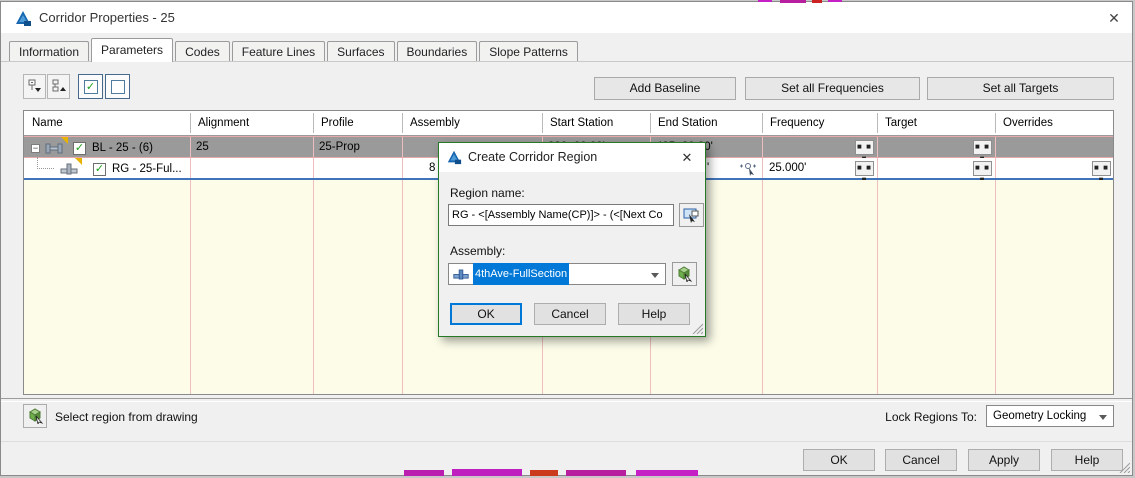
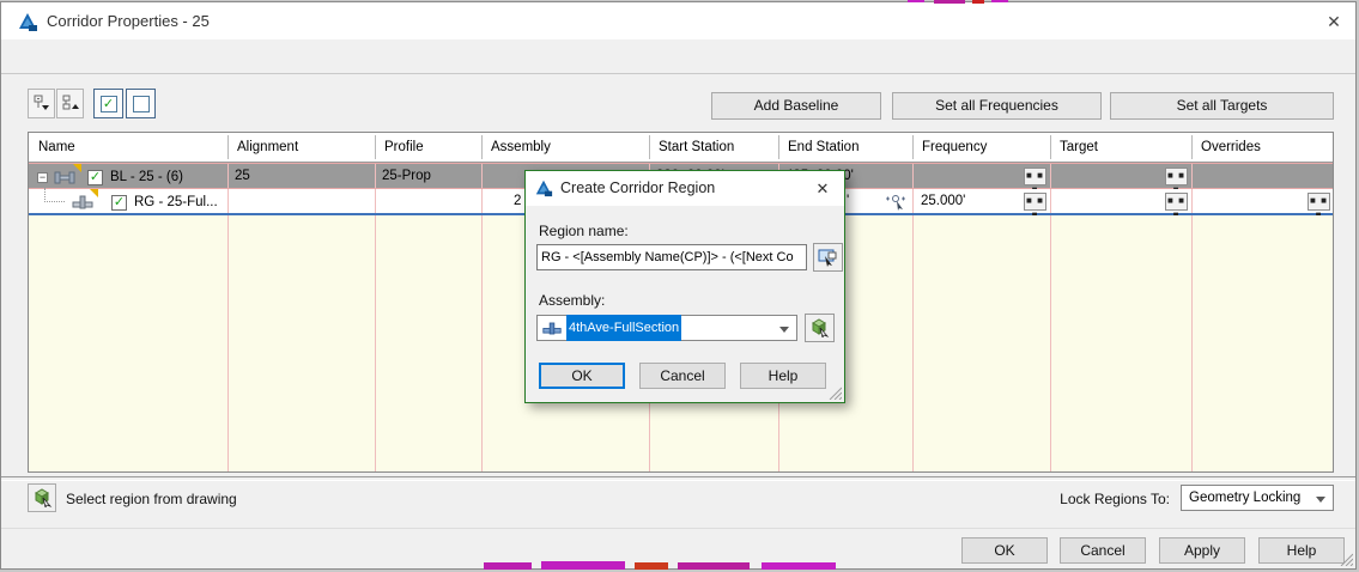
  Corridor Properties - 25
  ✕
- Information
- Parameters
- Codes
- Feature Lines
- Surfaces
- Boundaries
- Slope Patterns
  ✓
  Add Baseline
  Set all Frequencies
  Set all Targets
  Name
  Alignment
  Profile
  Assembly
  Start Station
  End Station
  Frequency
  Target
  Overrides
  −
  ✓
  BL - 25 - (6)
  25
  25-Prop
  ✓
  RG - 25-Ful...
- 8
+ 2
  '
  25.000'
  Select region from drawing
  Lock Regions To:
  Geometry Locking
  OK
  Cancel
  Apply
  Help
  Create Corridor Region
  ✕
  Region name:
  RG - <[Assembly Name(CP)]> - (<[Next Co
  Assembly:
  4thAve-FullSection
  OK
  Cancel
  Help
